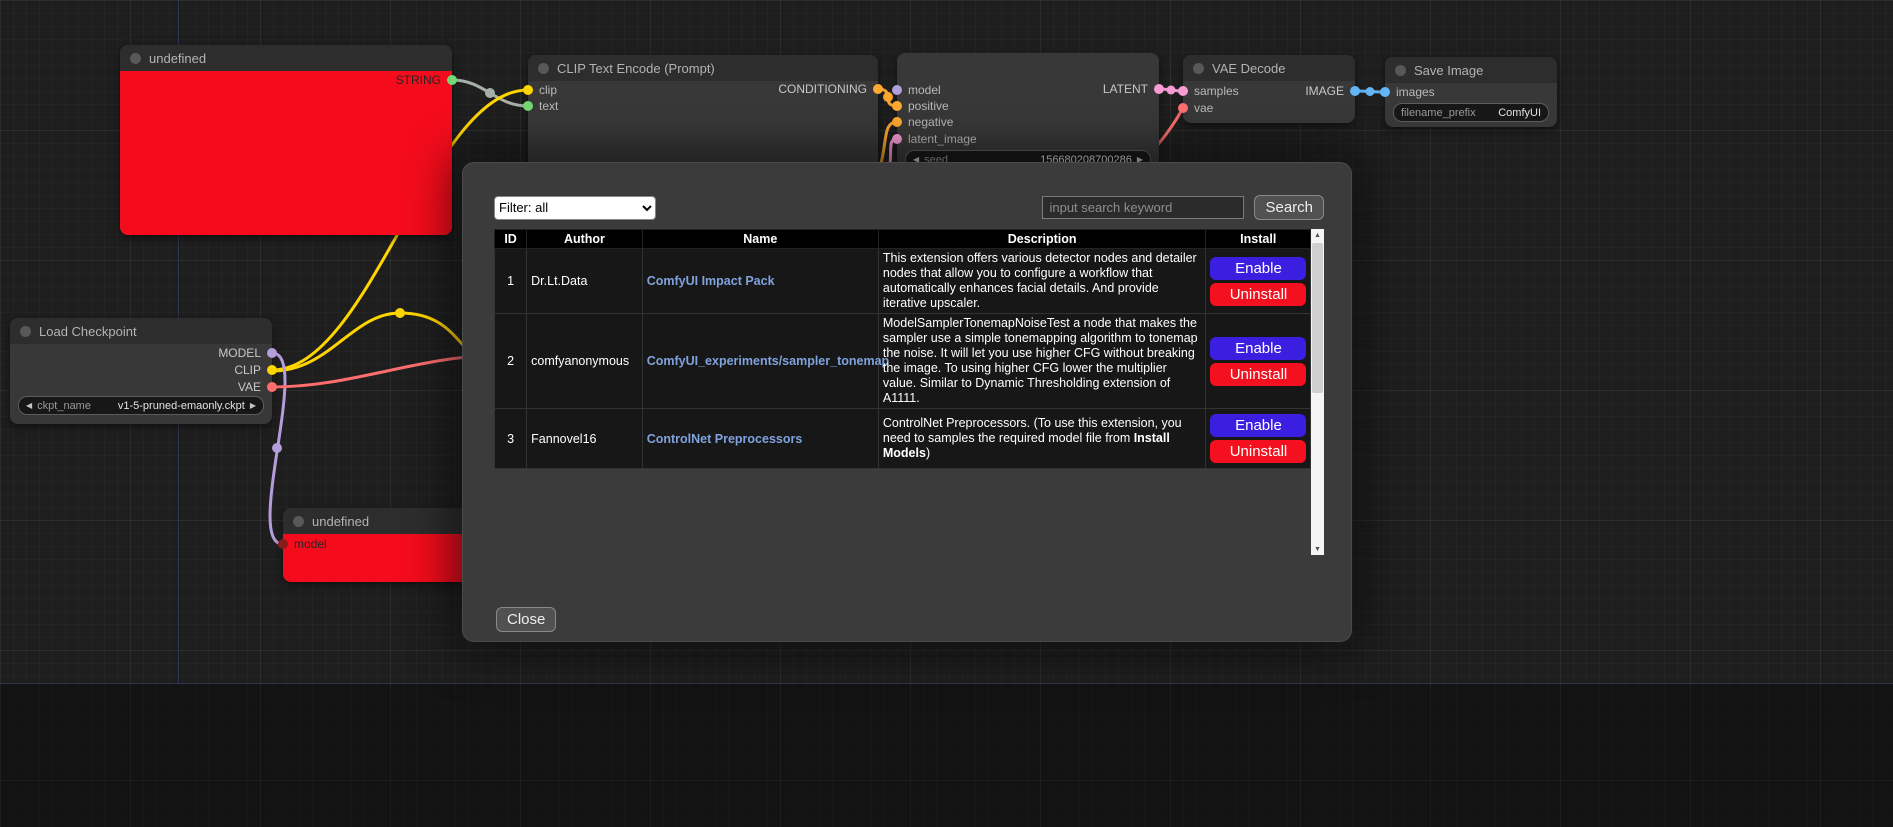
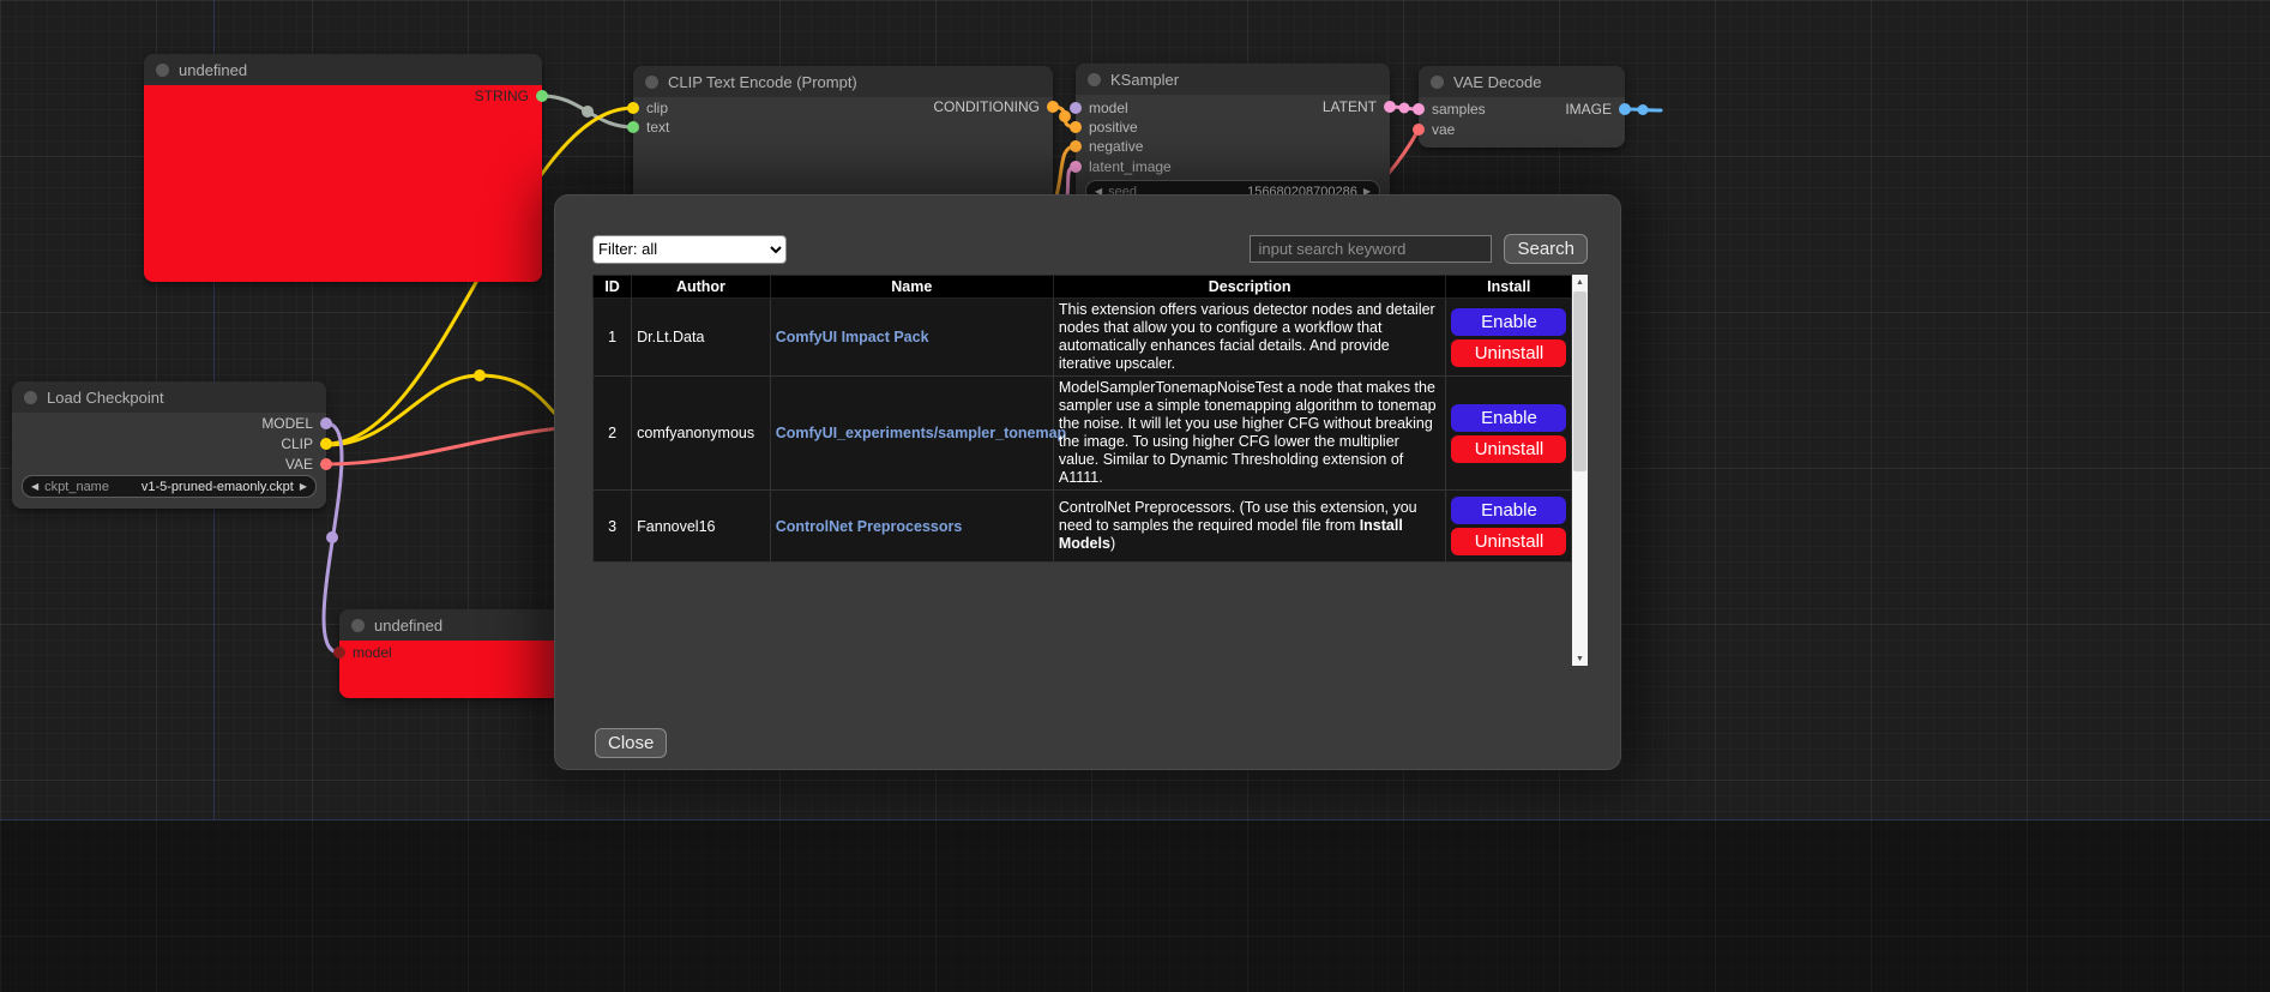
  undefined
  STRING
  CLIP Text Encode (Prompt)
  clip
  text
  CONDITIONING
+ KSampler
  model
  positive
  negative
  latent_image
  LATENT
  ◀
  seed
  156680208700286
  ▶
  VAE Decode
  samples
  vae
  IMAGE
- Save Image
- images
- filename_prefix
- ComfyUI
  Load Checkpoint
  MODEL
  CLIP
  VAE
  ◀
  ckpt_name
  v1-5-pruned-emaonly.ckpt
  ▶
  undefined
  model
  Filter: all
  input search keyword
  Search
  ID	Author	Name	Description	Install
  1	Dr.Lt.Data	ComfyUI Impact Pack	This extension offers various detector nodes and detailer nodes that allow you to configure a workflow that automatically enhances facial details. And provide iterative upscaler.	Enable Uninstall
  2	comfyanonymous	ComfyUI_experiments/sampler_tonema	ModelSamplerTonemapNoiseTest a node that makes the sampler use a simple tonemapping algorithm to tonemap the noise. It will let you use higher CFG without breaking the image. To using higher CFG lower the multiplier value. Similar to Dynamic Thresholding extension of A1111.	Enable Uninstall
  3	Fannovel16	ControlNet Preprocessors	ControlNet Preprocessors. (To use this extension, you need to samples the required model file from Install Models)	Enable Uninstall
  Close
